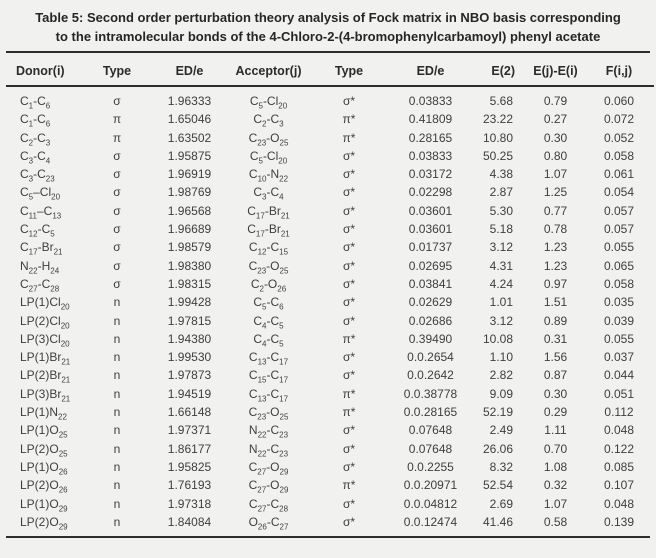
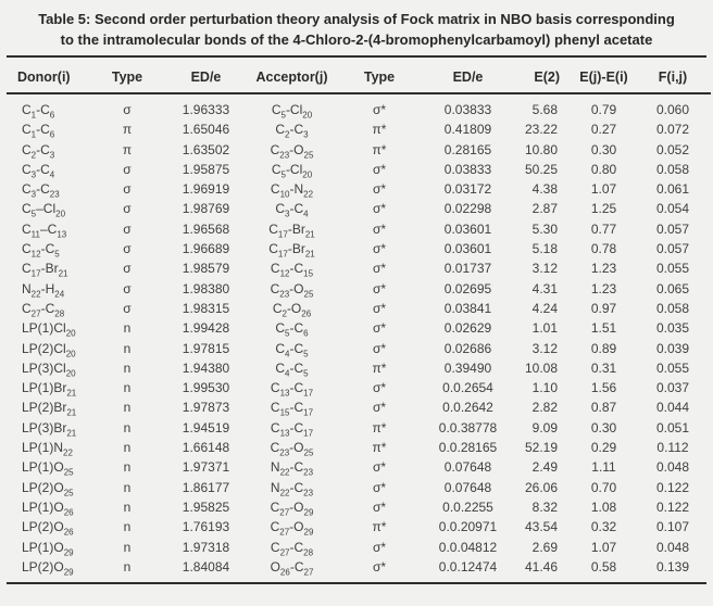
  Table 5: Second order perturbation theory analysis of Fock matrix in NBO basis corresponding
  to the intramolecular bonds of the 4-Chloro-2-(4-bromophenylcarbamoyl) phenyl acetate
  Donor(i)	Type	ED/e	Acceptor(j)	Type	ED/e	E(2)	E(j)-E(i)	F(i,j)
  C1-C6	σ	1.96333	C5-Cl20	σ*	0.03833	5.68	0.79	0.060
  C1-C6	π	1.65046	C2-C3	π*	0.41809	23.22	0.27	0.072
  C2-C3	π	1.63502	C23-O25	π*	0.28165	10.80	0.30	0.052
  C3-C4	σ	1.95875	C5-Cl20	σ*	0.03833	50.25	0.80	0.058
  C3-C23	σ	1.96919	C10-N22	σ*	0.03172	4.38	1.07	0.061
  C5–Cl20	σ	1.98769	C3-C4	σ*	0.02298	2.87	1.25	0.054
  C11–C13	σ	1.96568	C17-Br21	σ*	0.03601	5.30	0.77	0.057
  C12-C5	σ	1.96689	C17-Br21	σ*	0.03601	5.18	0.78	0.057
  C17-Br21	σ	1.98579	C12-C15	σ*	0.01737	3.12	1.23	0.055
  N22-H24	σ	1.98380	C23-O25	σ*	0.02695	4.31	1.23	0.065
  C27-C28	σ	1.98315	C2-O26	σ*	0.03841	4.24	0.97	0.058
  LP(1)Cl20	n	1.99428	C5-C6	σ*	0.02629	1.01	1.51	0.035
  LP(2)Cl20	n	1.97815	C4-C5	σ*	0.02686	3.12	0.89	0.039
  LP(3)Cl20	n	1.94380	C4-C5	π*	0.39490	10.08	0.31	0.055
  LP(1)Br21	n	1.99530	C13-C17	σ*	0.0.2654	1.10	1.56	0.037
  LP(2)Br21	n	1.97873	C15-C17	σ*	0.0.2642	2.82	0.87	0.044
  LP(3)Br21	n	1.94519	C13-C17	π*	0.0.38778	9.09	0.30	0.051
  LP(1)N22	n	1.66148	C23-O25	π*	0.0.28165	52.19	0.29	0.112
  LP(1)O25	n	1.97371	N22-C23	σ*	0.07648	2.49	1.11	0.048
  LP(2)O25	n	1.86177	N22-C23	σ*	0.07648	26.06	0.70	0.122
- LP(1)O26	n	1.95825	C27-O29	σ*	0.0.2255	8.32	1.08	0.085
+ LP(1)O26	n	1.95825	C27-O29	σ*	0.0.2255	8.32	1.08	0.122
- LP(2)O26	n	1.76193	C27-O29	π*	0.0.20971	52.54	0.32	0.107
+ LP(2)O26	n	1.76193	C27-O29	π*	0.0.20971	43.54	0.32	0.107
  LP(1)O29	n	1.97318	C27-C28	σ*	0.0.04812	2.69	1.07	0.048
  LP(2)O29	n	1.84084	O26-C27	σ*	0.0.12474	41.46	0.58	0.139
